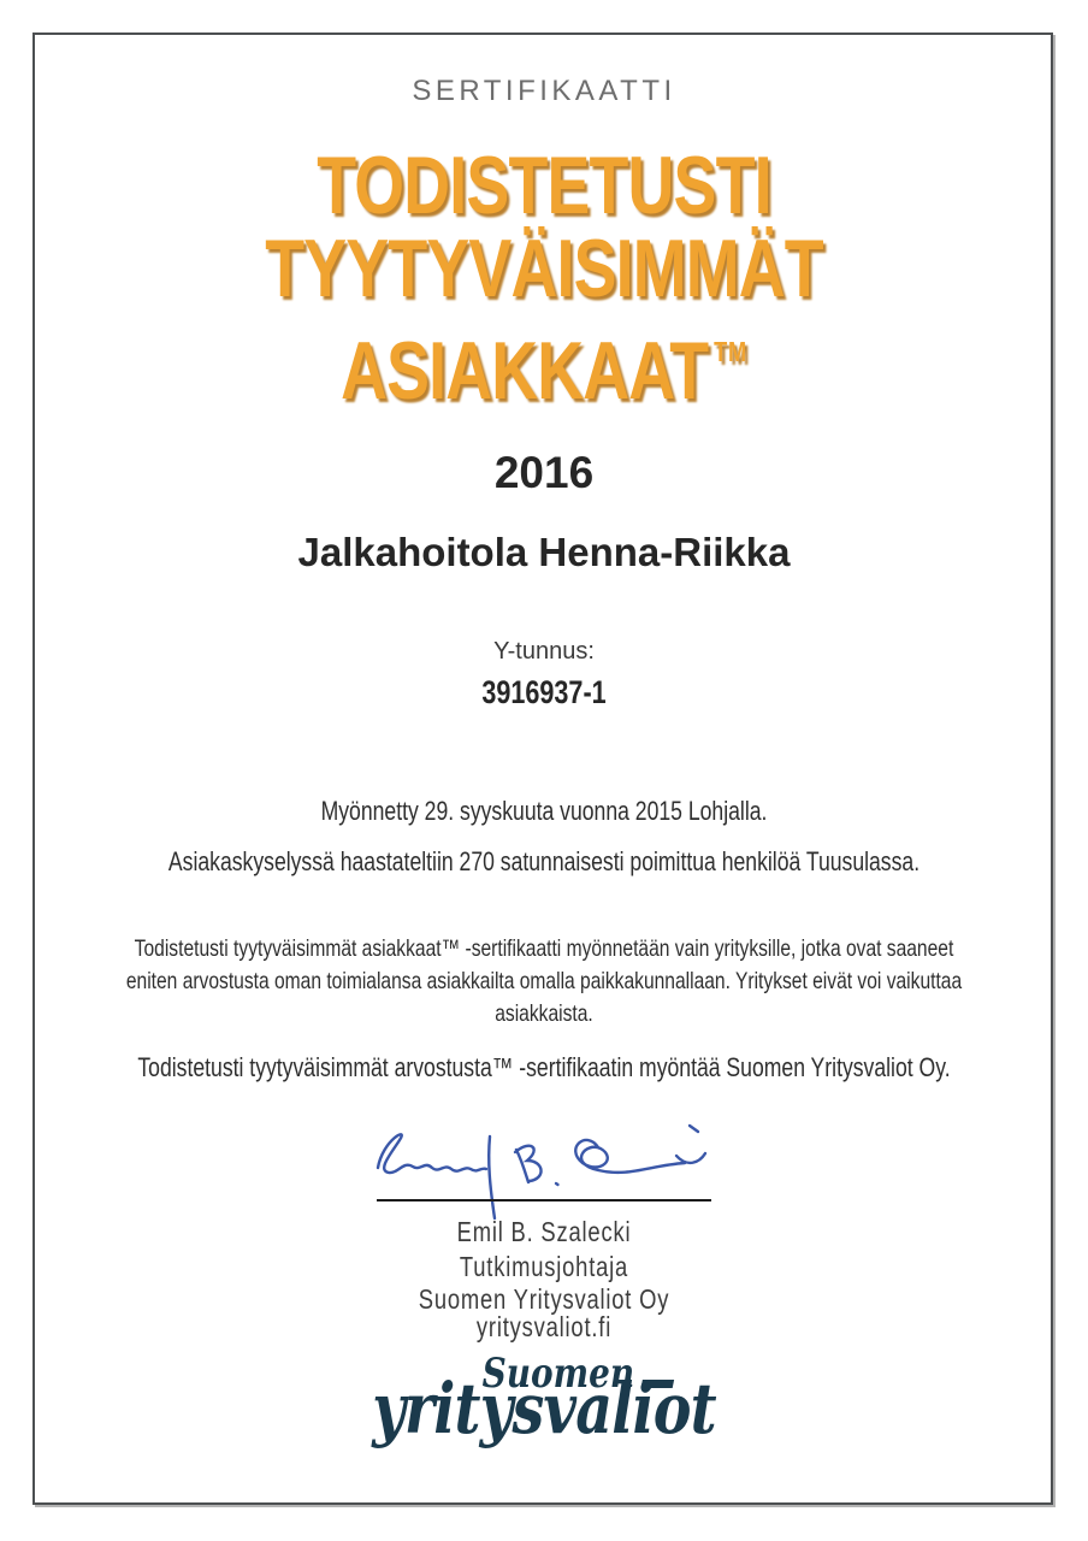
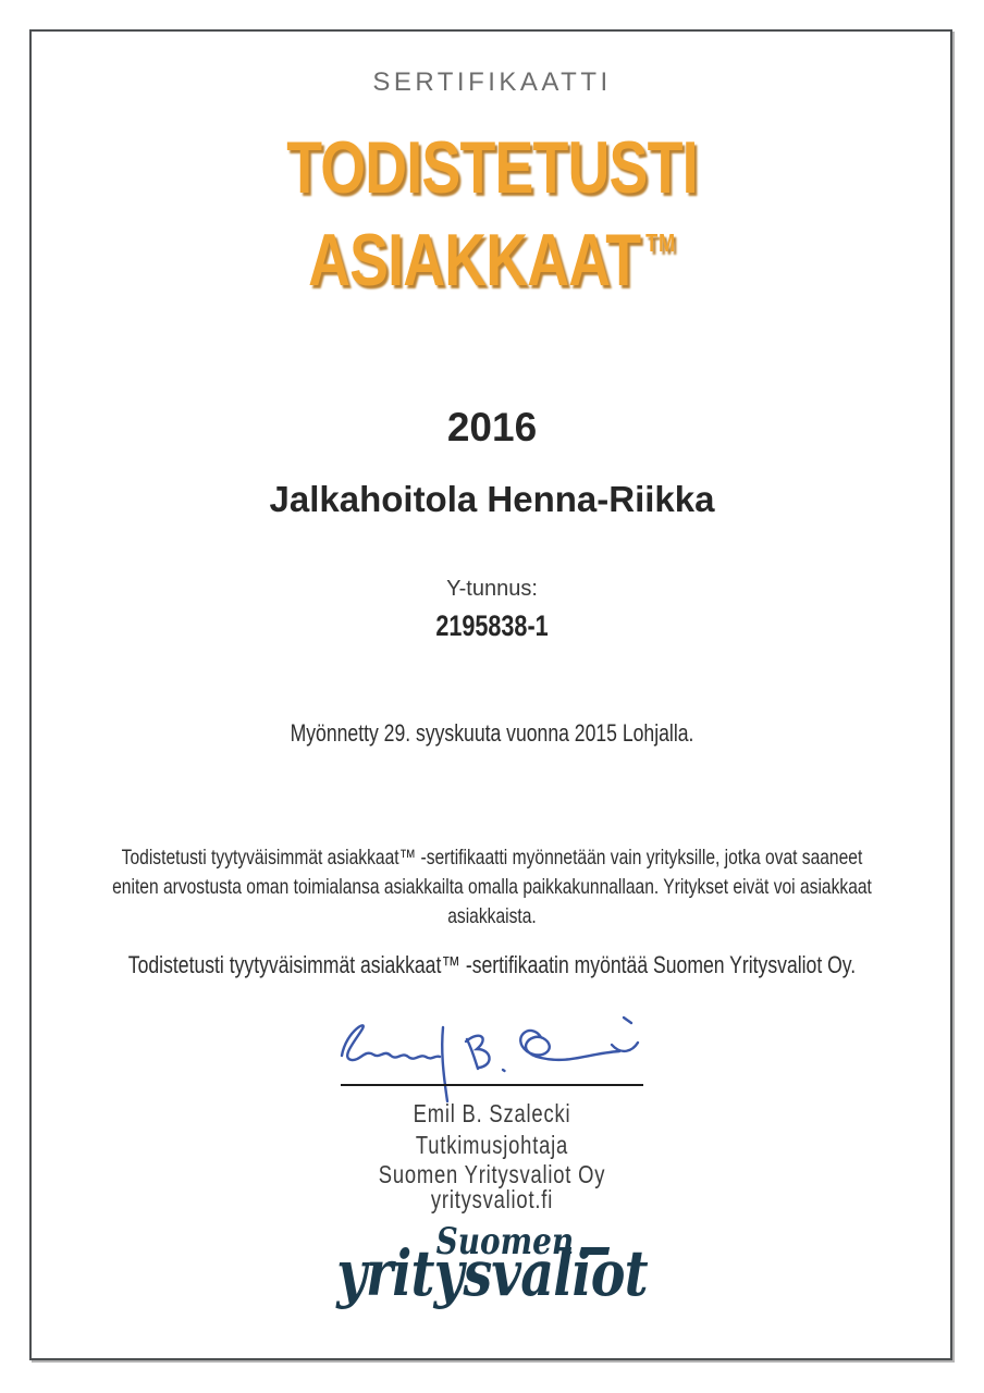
  SERTIFIKAATTI
  TODISTETUSTI
- TYYTYVÄISIMMÄT
  ASIAKKAAT TM
  2016
  Jalkahoitola Henna-Riikka
  Y-tunnus:
- 3916937-1
+ 2195838-1
  Myönnetty 29. syyskuuta vuonna 2015 Lohjalla.
- Asiakaskyselyssä haastateltiin 270 satunnaisesti poimittua henkilöä Tuusulassa.
  Todistetusti tyytyväisimmät asiakkaat™ -sertifikaatti myönnetään vain yrityksille, jotka ovat saaneet
- eniten arvostusta oman toimialansa asiakkailta omalla paikkakunnallaan. Yritykset eivät voi vaikuttaa
+ eniten arvostusta oman toimialansa asiakkailta omalla paikkakunnallaan. Yritykset eivät voi asiakkaat
  asiakkaista.
- Todistetusti tyytyväisimmät arvostusta™ -sertifikaatin myöntää Suomen Yritysvaliot Oy.
+ Todistetusti tyytyväisimmät asiakkaat™ -sertifikaatin myöntää Suomen Yritysvaliot Oy.
  Emil B. Szalecki
  Tutkimusjohtaja
  Suomen Yritysvaliot Oy
  yritysvaliot.fi
  Suomen
  yritysvaliot
